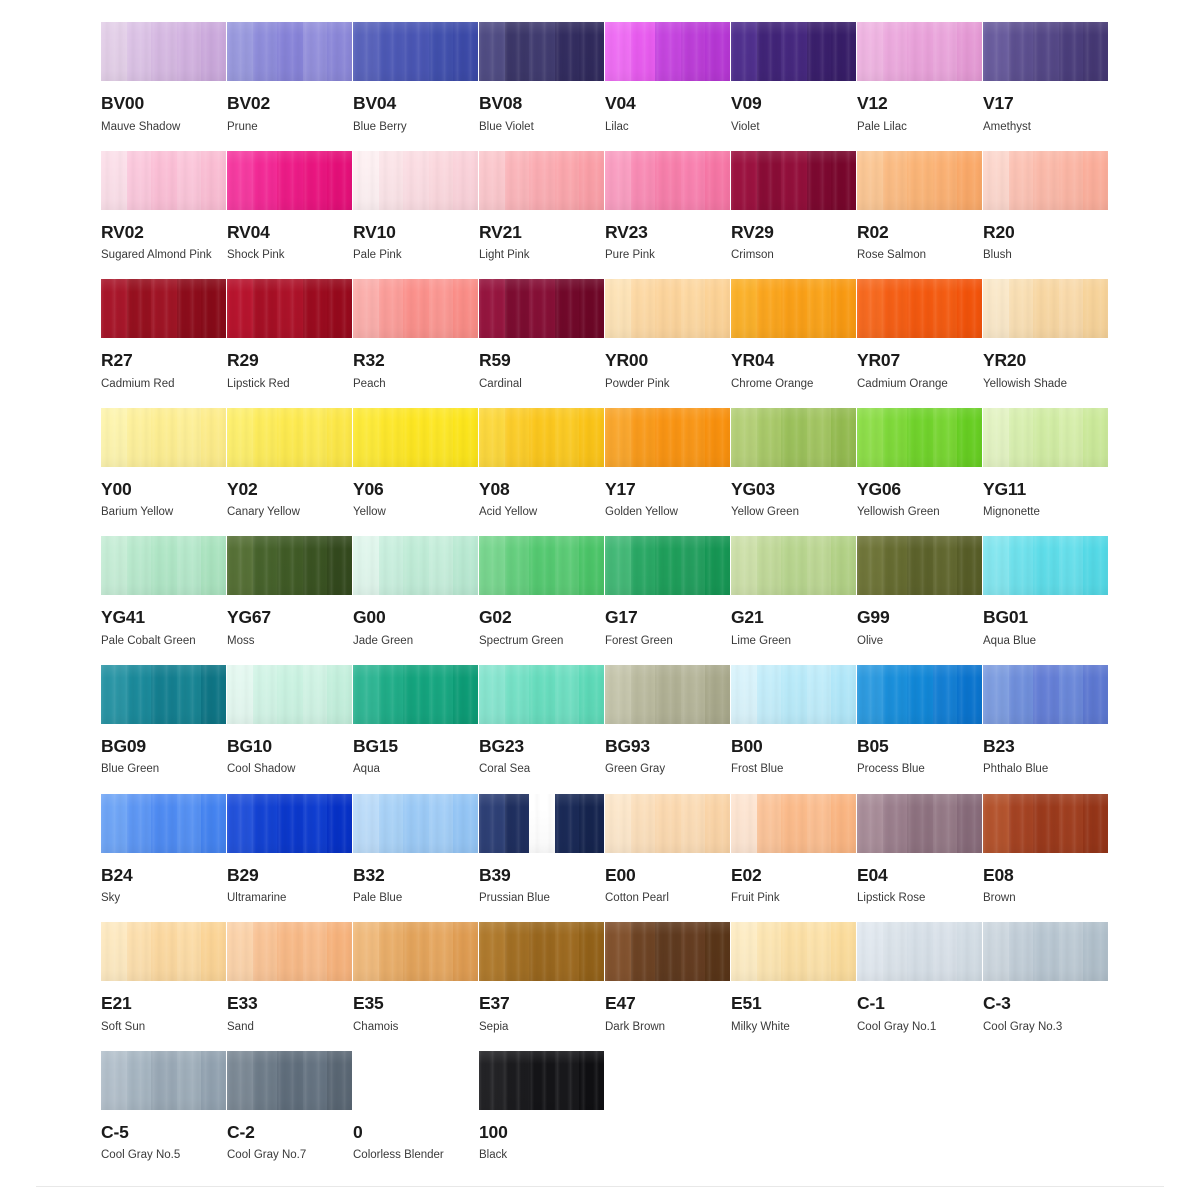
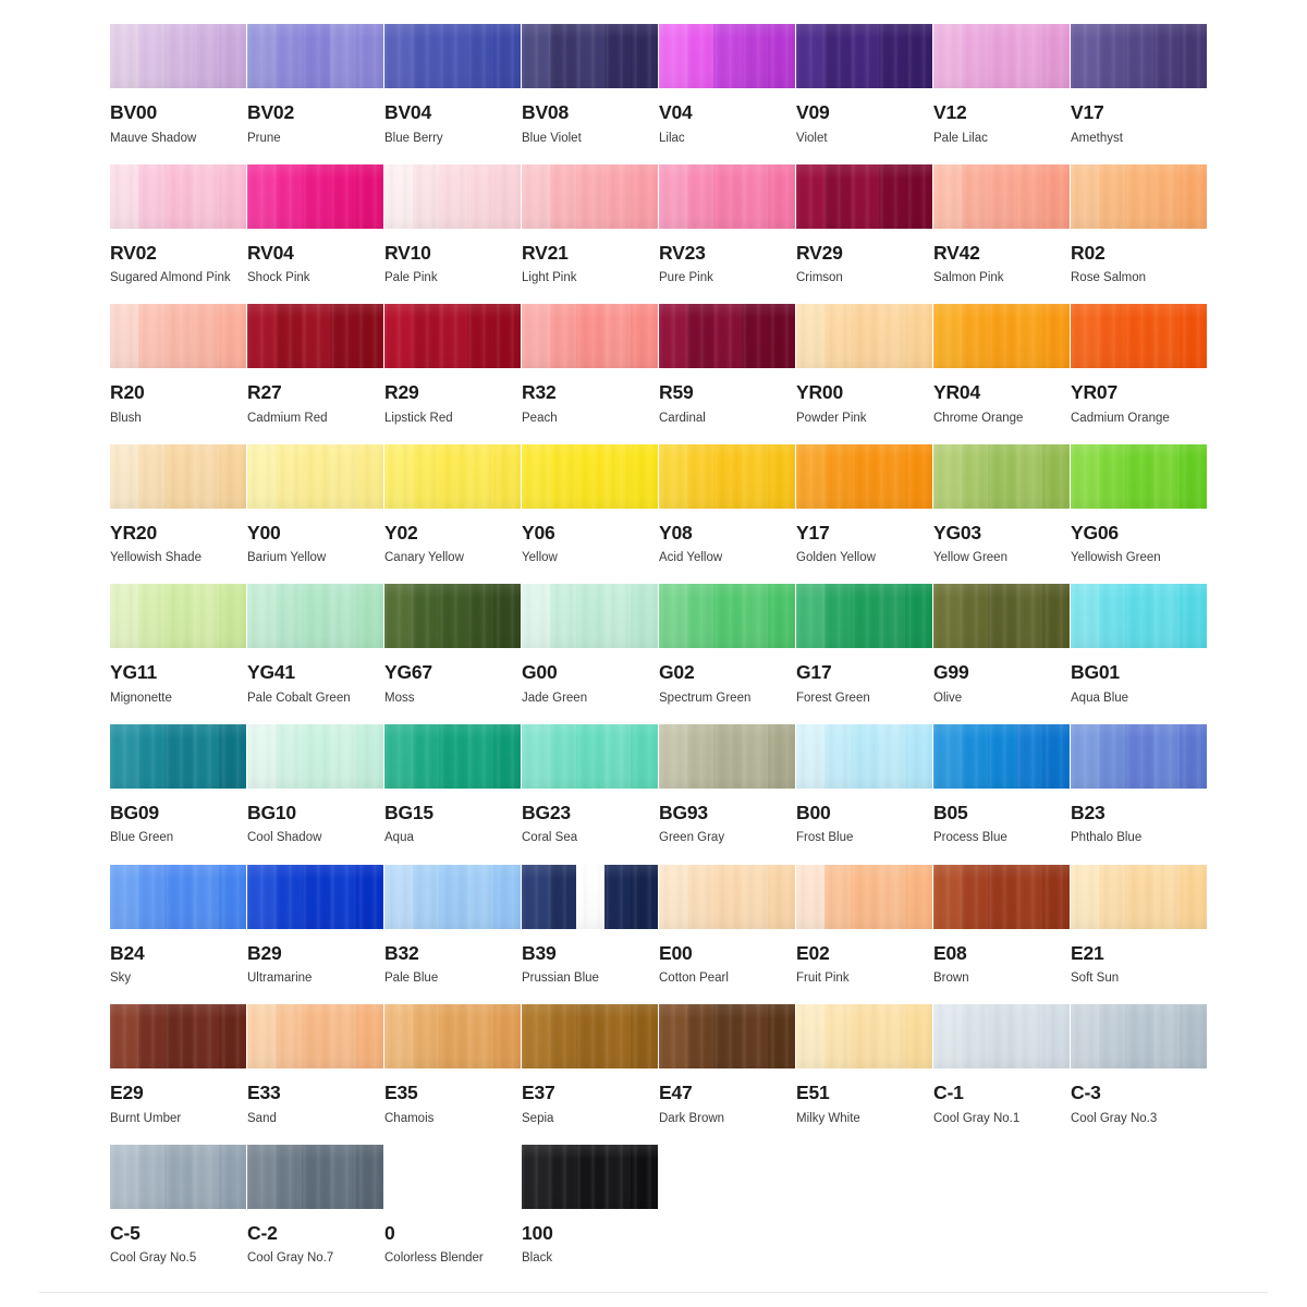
  BV00
  Mauve Shadow
  BV02
  Prune
  BV04
  Blue Berry
  BV08
  Blue Violet
  V04
  Lilac
  V09
  Violet
  V12
  Pale Lilac
  V17
  Amethyst
  RV02
  Sugared Almond Pink
  RV04
  Shock Pink
  RV10
  Pale Pink
  RV21
  Light Pink
  RV23
  Pure Pink
  RV29
  Crimson
+ RV42
+ Salmon Pink
  R02
  Rose Salmon
  R20
  Blush
  R27
  Cadmium Red
  R29
  Lipstick Red
  R32
  Peach
  R59
  Cardinal
  YR00
  Powder Pink
  YR04
  Chrome Orange
  YR07
  Cadmium Orange
  YR20
  Yellowish Shade
  Y00
  Barium Yellow
  Y02
  Canary Yellow
  Y06
  Yellow
  Y08
  Acid Yellow
  Y17
  Golden Yellow
  YG03
  Yellow Green
  YG06
  Yellowish Green
  YG11
  Mignonette
  YG41
  Pale Cobalt Green
  YG67
  Moss
  G00
  Jade Green
  G02
  Spectrum Green
  G17
  Forest Green
- G21
- Lime Green
  G99
  Olive
  BG01
  Aqua Blue
  BG09
  Blue Green
  BG10
  Cool Shadow
  BG15
  Aqua
  BG23
  Coral Sea
  BG93
  Green Gray
  B00
  Frost Blue
  B05
  Process Blue
  B23
  Phthalo Blue
  B24
  Sky
  B29
  Ultramarine
  B32
  Pale Blue
  B39
  Prussian Blue
  E00
  Cotton Pearl
  E02
  Fruit Pink
- E04
- Lipstick Rose
  E08
  Brown
  E21
  Soft Sun
+ E29
+ Burnt Umber
  E33
  Sand
  E35
  Chamois
  E37
  Sepia
  E47
  Dark Brown
  E51
  Milky White
  C-1
  Cool Gray No.1
  C-3
  Cool Gray No.3
  C-5
  Cool Gray No.5
  C-2
  Cool Gray No.7
  0
  Colorless Blender
  100
  Black
